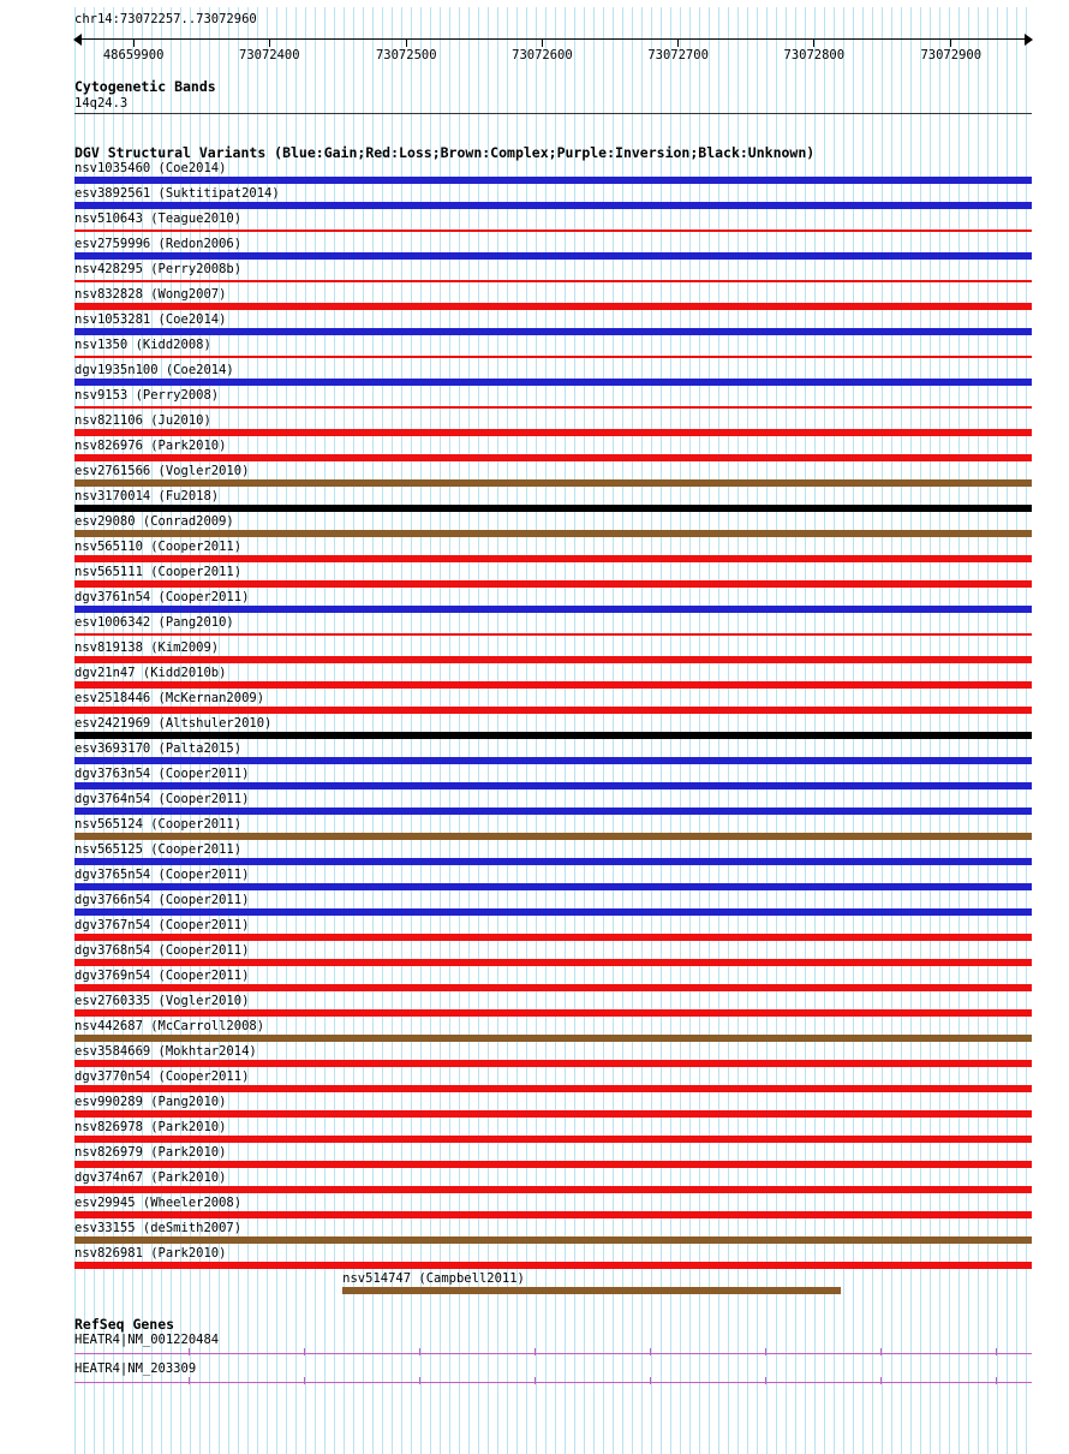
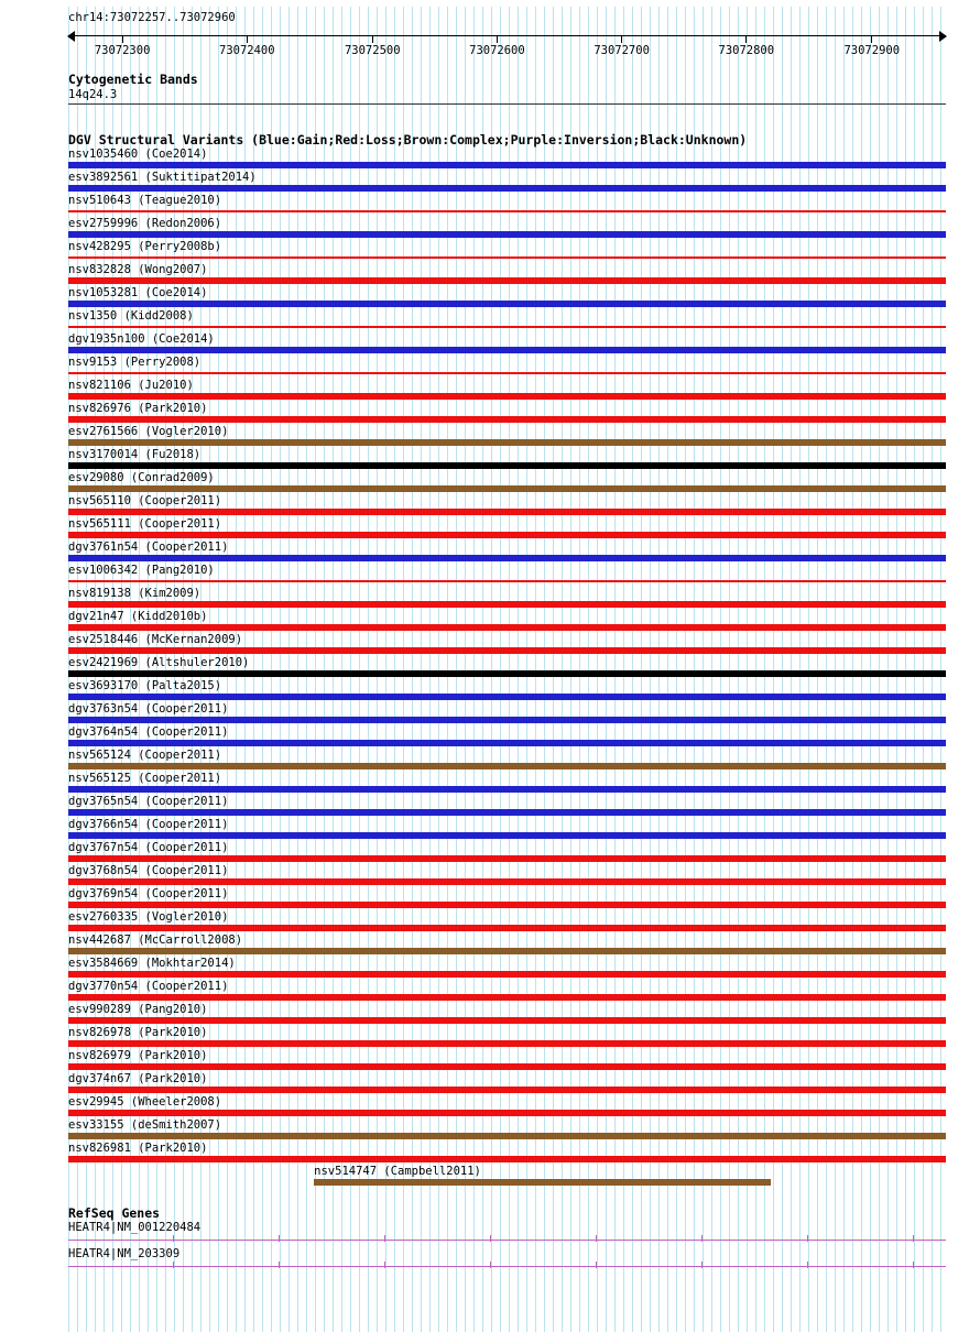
  chr14:73072257..73072960
- 48659900
+ 73072300
  73072400
  73072500
  73072600
  73072700
  73072800
  73072900
  Cytogenetic Bands
  14q24.3
  DGV Structural Variants (Blue:Gain;Red:Loss;Brown:Complex;Purple:Inversion;Black:Unknown)
  nsv1035460 (Coe2014)
  esv3892561 (Suktitipat2014)
  nsv510643 (Teague2010)
  esv2759996 (Redon2006)
  nsv428295 (Perry2008b)
  nsv832828 (Wong2007)
  nsv1053281 (Coe2014)
  nsv1350 (Kidd2008)
  dgv1935n100 (Coe2014)
  nsv9153 (Perry2008)
  nsv821106 (Ju2010)
  nsv826976 (Park2010)
  esv2761566 (Vogler2010)
  nsv3170014 (Fu2018)
  esv29080 (Conrad2009)
  nsv565110 (Cooper2011)
  nsv565111 (Cooper2011)
  dgv3761n54 (Cooper2011)
  esv1006342 (Pang2010)
  nsv819138 (Kim2009)
  dgv21n47 (Kidd2010b)
  esv2518446 (McKernan2009)
  esv2421969 (Altshuler2010)
  esv3693170 (Palta2015)
  dgv3763n54 (Cooper2011)
  dgv3764n54 (Cooper2011)
  nsv565124 (Cooper2011)
  nsv565125 (Cooper2011)
  dgv3765n54 (Cooper2011)
  dgv3766n54 (Cooper2011)
  dgv3767n54 (Cooper2011)
  dgv3768n54 (Cooper2011)
  dgv3769n54 (Cooper2011)
  esv2760335 (Vogler2010)
  nsv442687 (McCarroll2008)
  esv3584669 (Mokhtar2014)
  dgv3770n54 (Cooper2011)
  esv990289 (Pang2010)
  nsv826978 (Park2010)
  nsv826979 (Park2010)
  dgv374n67 (Park2010)
  esv29945 (Wheeler2008)
  esv33155 (deSmith2007)
  nsv826981 (Park2010)
  nsv514747 (Campbell2011)
  RefSeq Genes
  HEATR4|NM_001220484
  HEATR4|NM_203309
